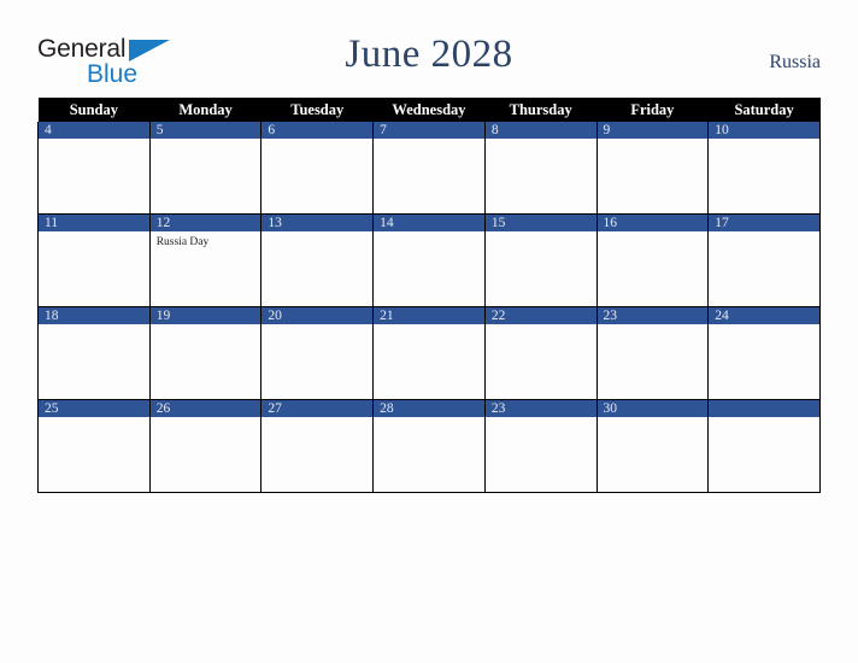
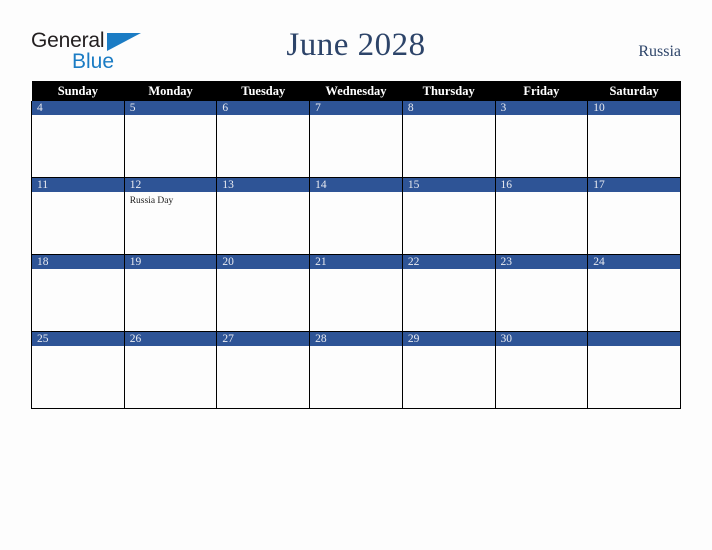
  General
  Blue
  June 2028
  Russia
  Sunday	Monday	Tuesday	Wednesday	Thursday	Friday	Saturday
- 4	5	6	7	8	9	10
+ 4	5	6	7	8	3	10
  11	12Russia Day	13	14	15	16	17
  18	19	20	21	22	23	24
- 25	26	27	28	23	30
+ 25	26	27	28	29	30
